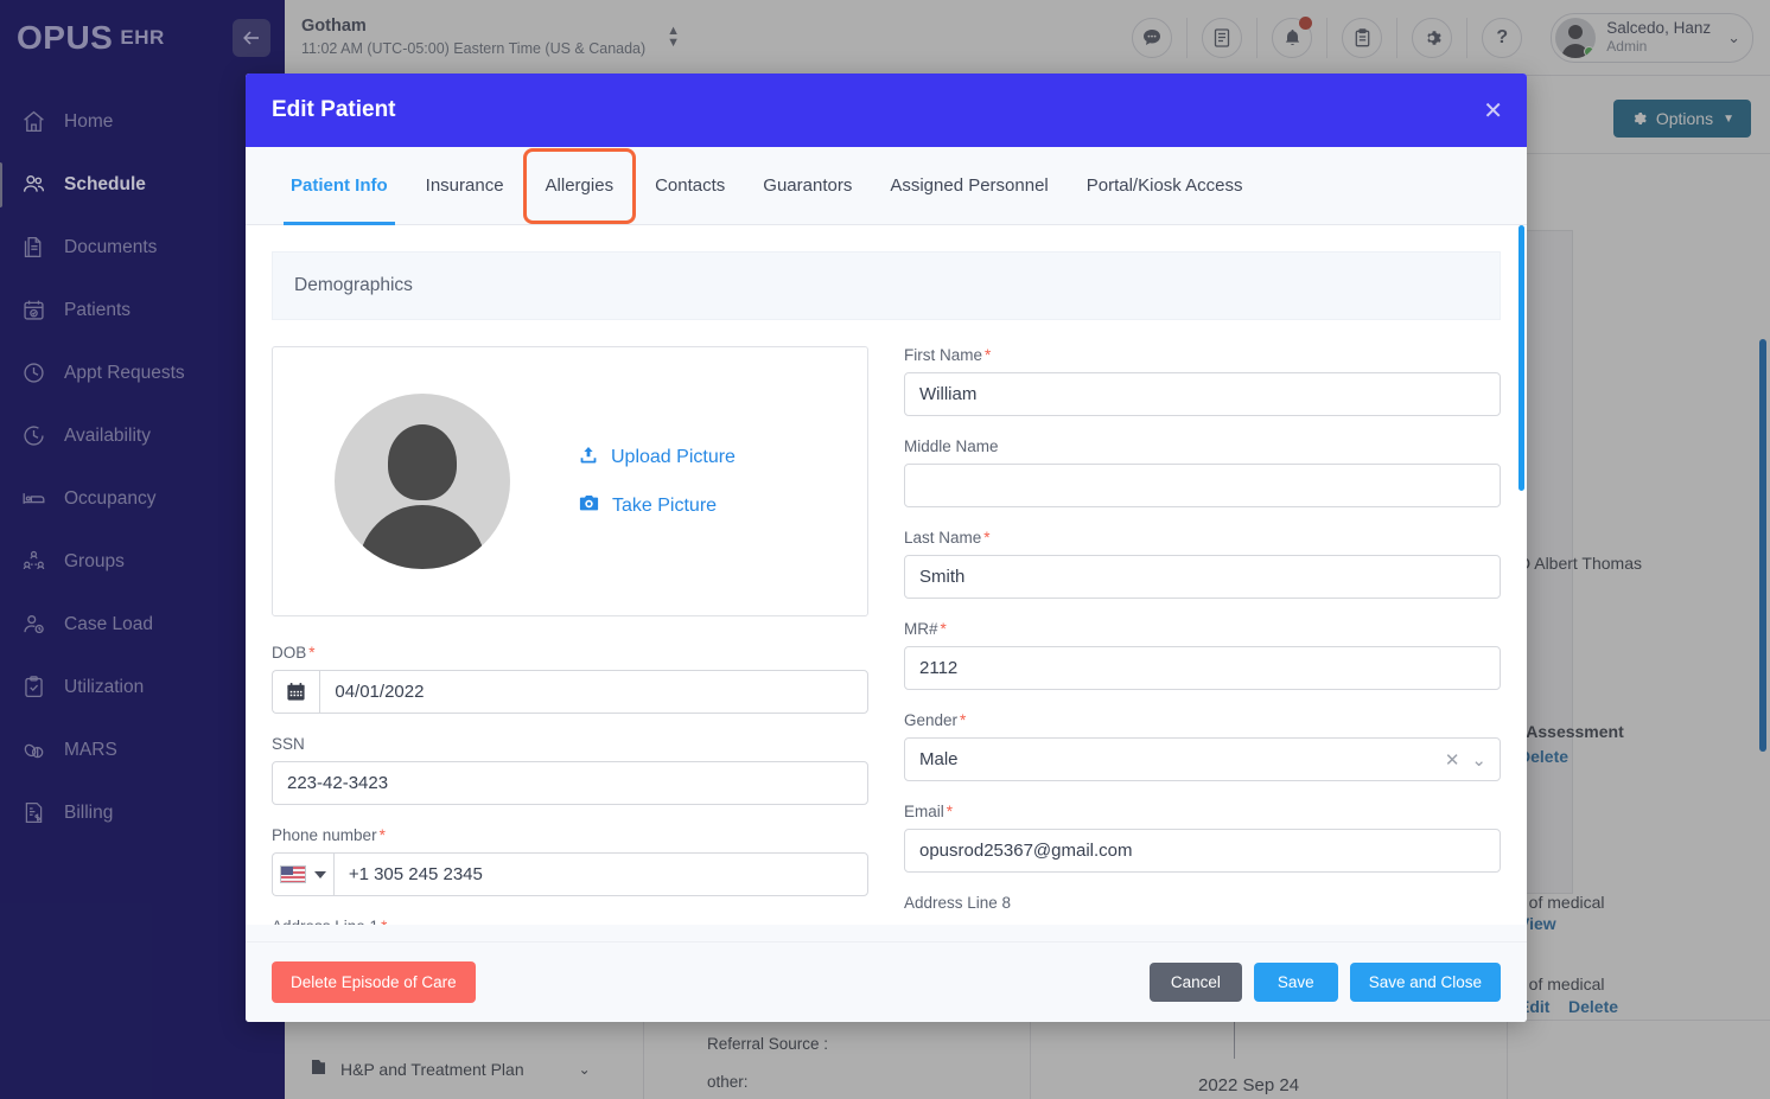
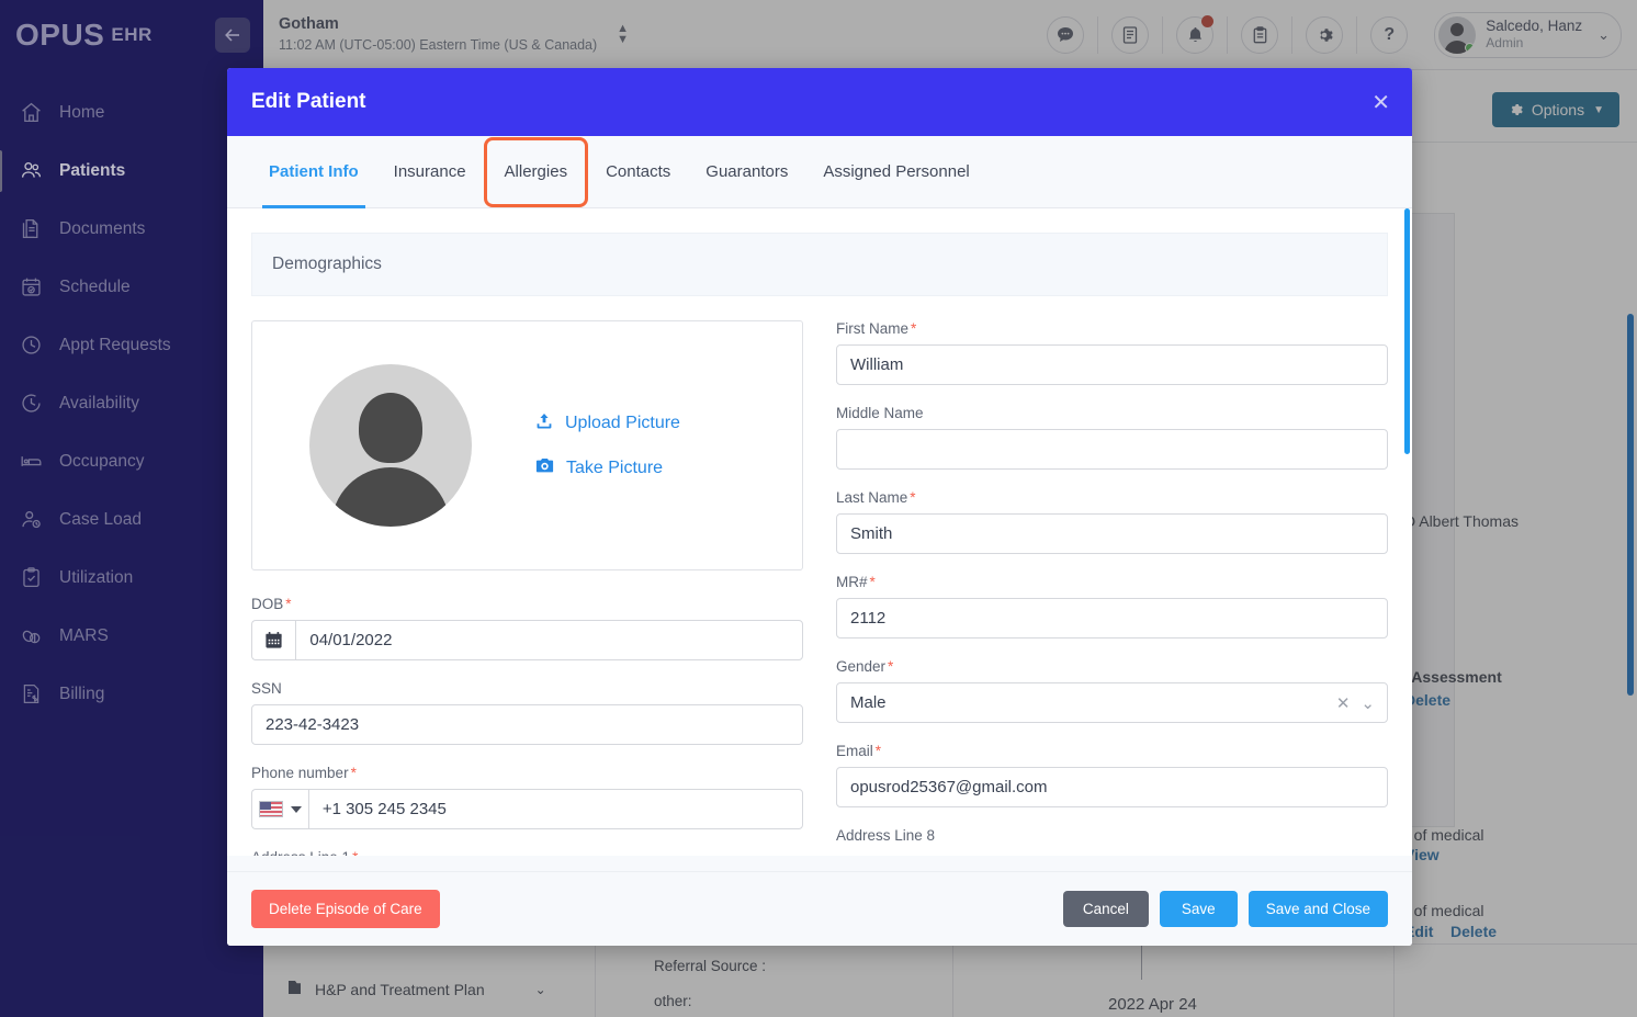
  Gotham
  11:02 AM (UTC-05:00) Eastern Time (US & Canada)
  ▲
  ▼
  ?
  Salcedo, Hanz
  Admin
  ⌄
  Options
  ▼
  Albert Thomas
  Assessment
  elete
  of medical
  iew
  of medical
  dit
  Delete
  H&P and Treatment Plan
  ⌄
  Referral Source :
  other:
- 2022 Sep 24
+ 2022 Apr 24
  OPUS
  EHR
  Home
- Schedule
+ Patients
  Documents
- Patients
+ Schedule
  Appt Requests
  Availability
  Occupancy
- Groups
  Case Load
  Utilization
  MARS
  Billing
  Edit Patient
  ✕
  Patient Info
  Insurance
  Allergies
  Contacts
  Guarantors
  Assigned Personnel
- Portal/Kiosk Access
  Demographics
  Upload Picture
  Take Picture
  DOB *
  04/01/2022
  SSN
  223-42-3423
  Phone number *
  +1 305 245 2345
  First Name *
  William
  Middle Name
  Last Name *
  Smith
  MR# *
  2112
  Gender *
  Male
  ✕
  ⌄
  Email *
  opusrod25367@gmail.com
  Address Line 8
  Delete Episode of Care
  Cancel
  Save
  Save and Close
